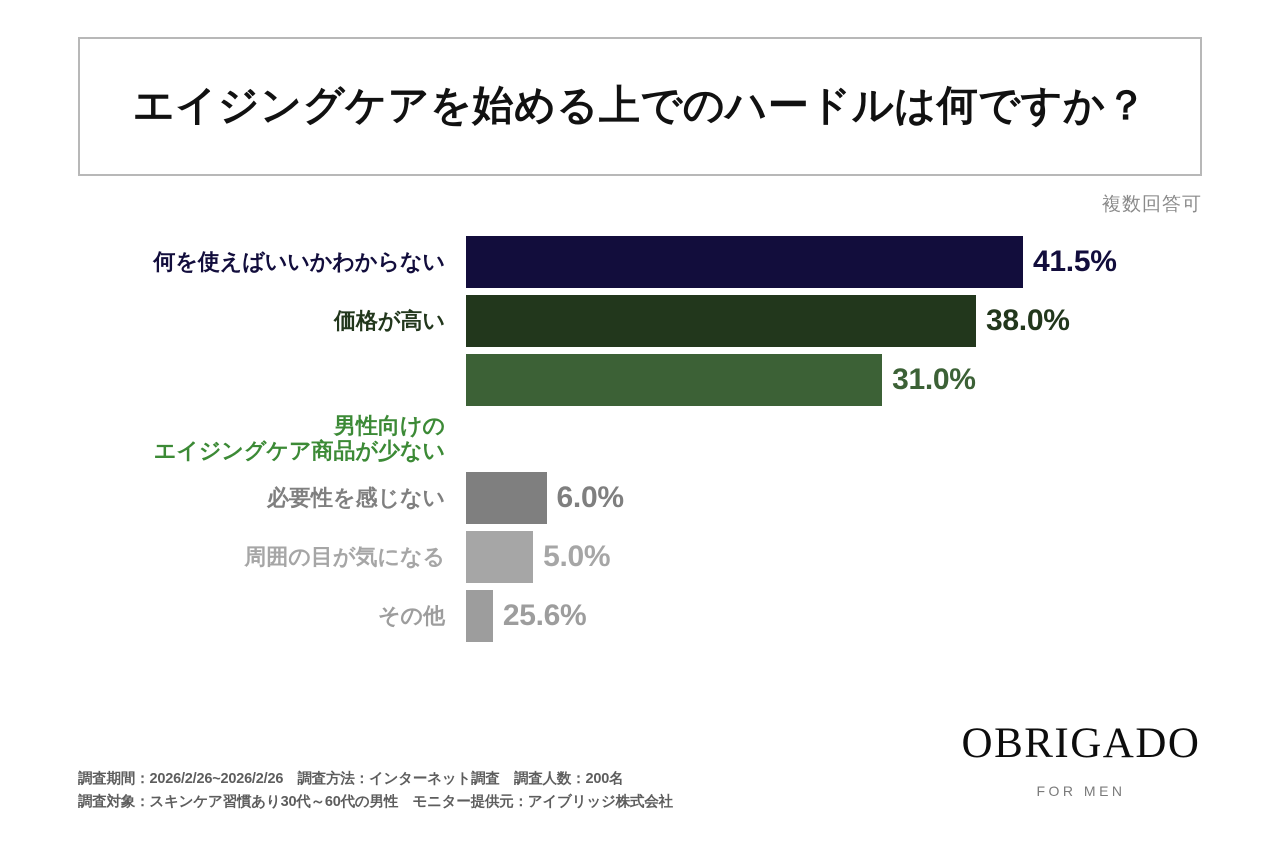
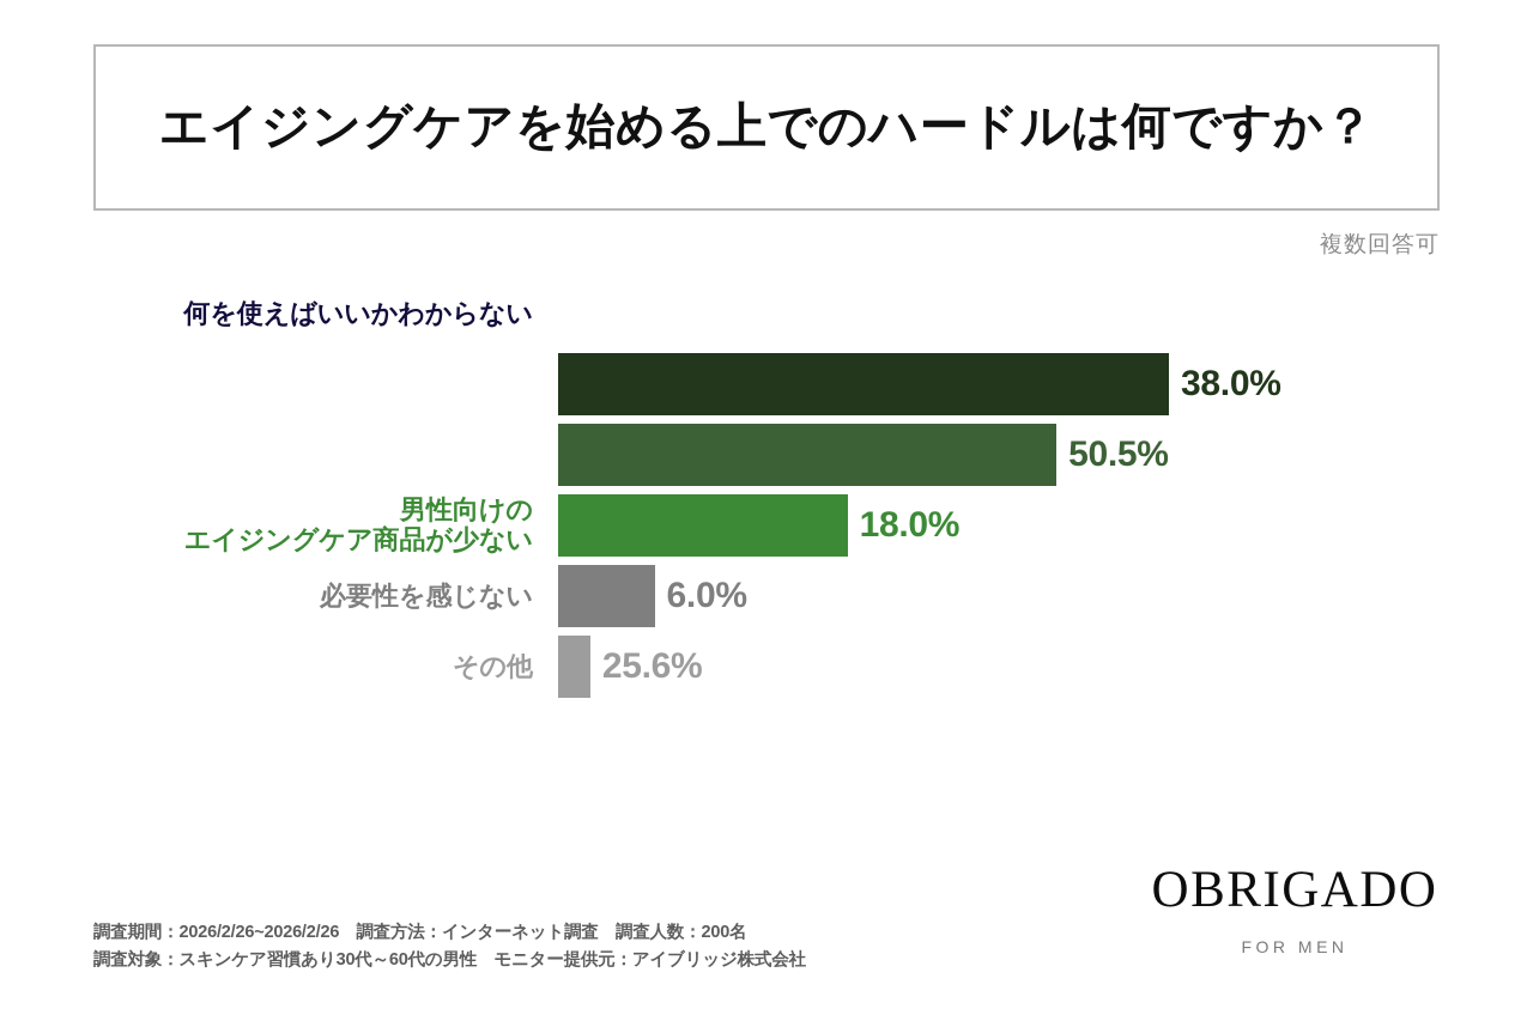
  エイジングケアを始める上でのハードルは何ですか？
  複数回答可
  何を使えばいいかわからない
- 41.5%
- 価格が高い
  38.0%
- 31.0%
+ 50.5%
  男性向けの
  エイジングケア商品が少ない
+ 18.0%
  必要性を感じない
  6.0%
- 周囲の目が気になる
- 5.0%
  その他
  25.6%
  調査期間：2026/2/26~2026/2/26 調査方法：インターネット調査 調査人数：200名 調査対象：スキンケア習慣あり30代～60代の男性 モニター提供元：アイブリッジ株式会社
  OBRIGADO
  FOR MEN
